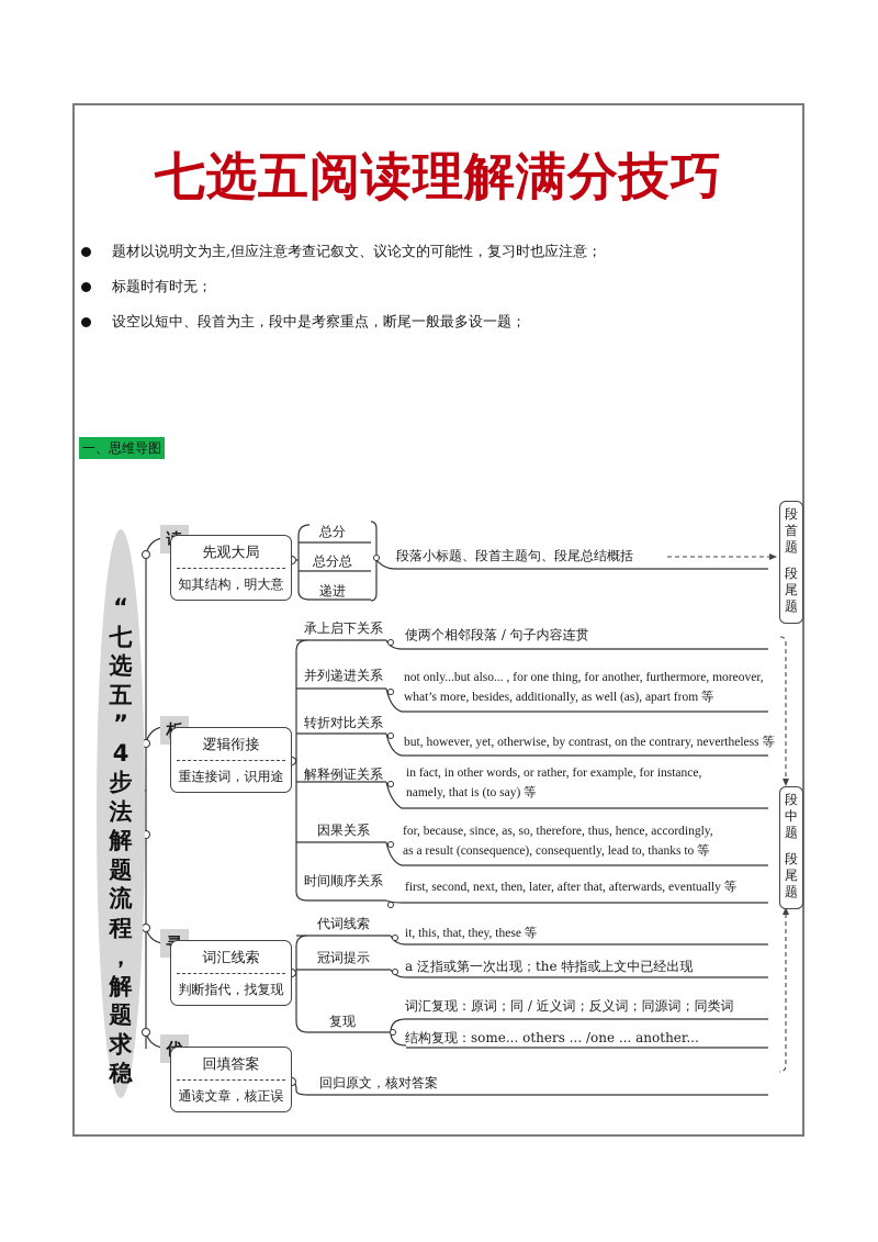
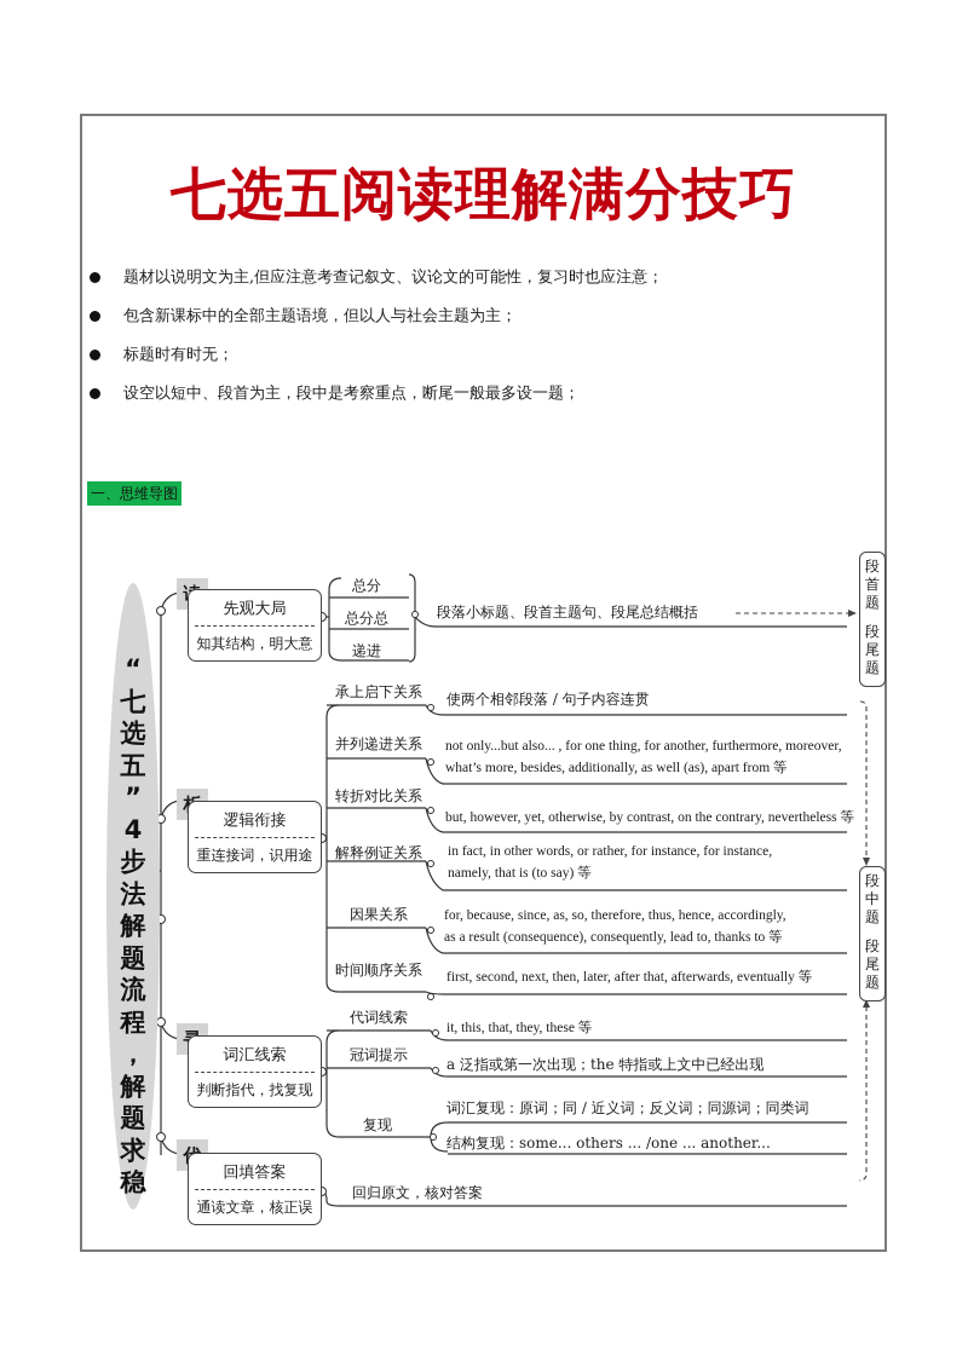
  七选五阅读理解满分技巧
  题材以说明文为主,但应注意考查记叙文、议论文的可能性，复习时也应注意；
+ 包含新课标中的全部主题语境，但以人与社会主题为主；
  标题时有时无；
  设空以短中、段首为主，段中是考察重点，断尾一般最多设一题；
  一、思维导图
  “
  七
  选
  五
  ”
  4
  步
  法
  解
  题
  流
  程
  ，
  解
  题
  求
  稳
  先观大局
  知其结构，明大意
  总分
  总分总
  递进
  段落小标题、段首主题句、段尾总结概括
  段
  首
  题
  段
  尾
  题
  逻辑衔接
  重连接词，识用途
  承上启下关系
  使两个相邻段落 / 句子内容连贯
  并列递进关系
  not only...but also... , for one thing, for another, furthermore, moreover,
  what’s more, besides, additionally, as well (as), apart from 等
  转折对比关系
  but, however, yet, otherwise, by contrast, on the contrary, nevertheless 等
  解释例证关系
- in fact, in other words, or rather, for example, for instance,
+ in fact, in other words, or rather, for instance, for instance,
  namely, that is (to say) 等
  因果关系
  for, because, since, as, so, therefore, thus, hence, accordingly,
  as a result (consequence), consequently, lead to, thanks to 等
  时间顺序关系
  first, second, next, then, later, after that, afterwards, eventually 等
  段
  中
  题
  段
  尾
  题
  词汇线索
  判断指代，找复现
  代词线索
  it, this, that, they, these 等
  冠词提示
  a 泛指或第一次出现；the 特指或上文中已经出现
  复现
  词汇复现：原词；同 / 近义词；反义词；同源词；同类词
  结构复现：some... others ... /one ... another...
  回填答案
  通读文章，核正误
  回归原文，核对答案
